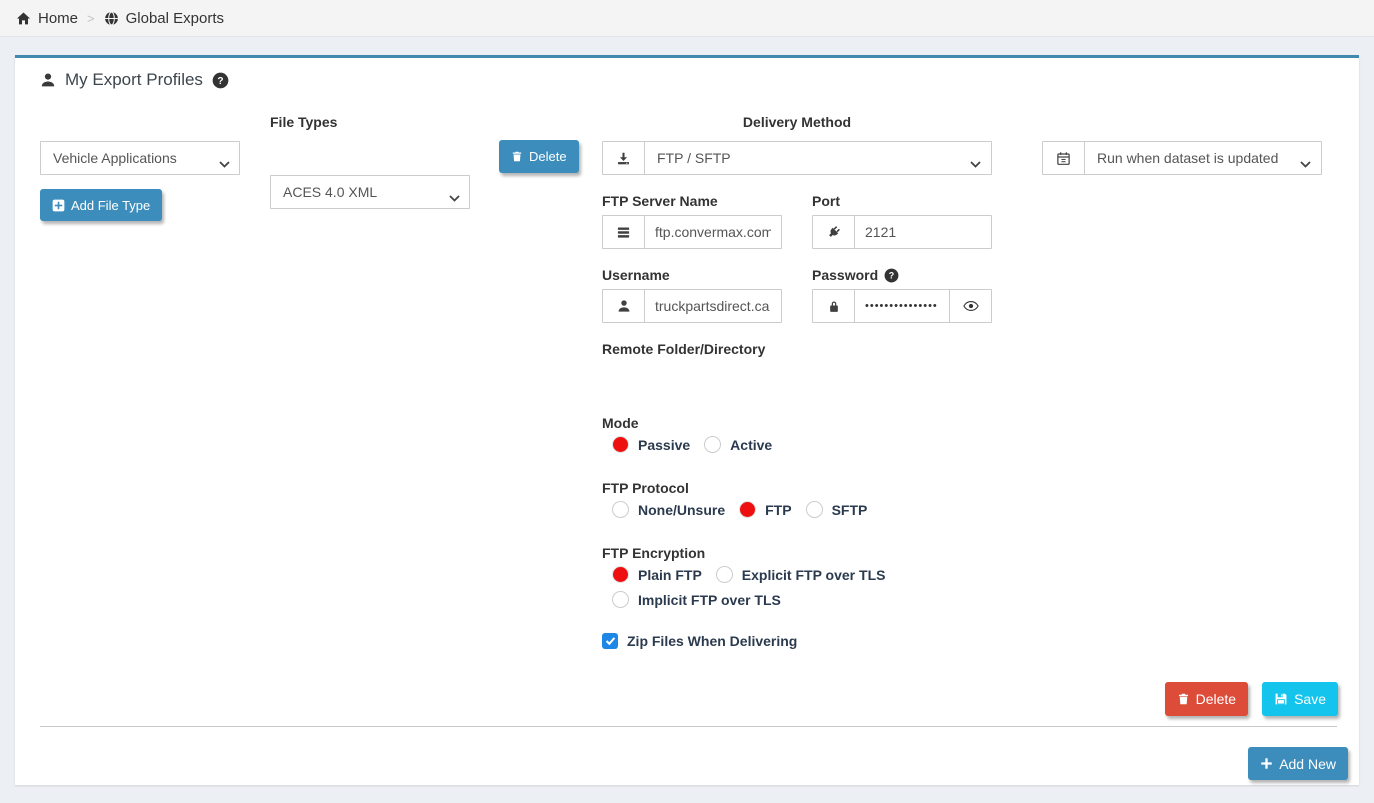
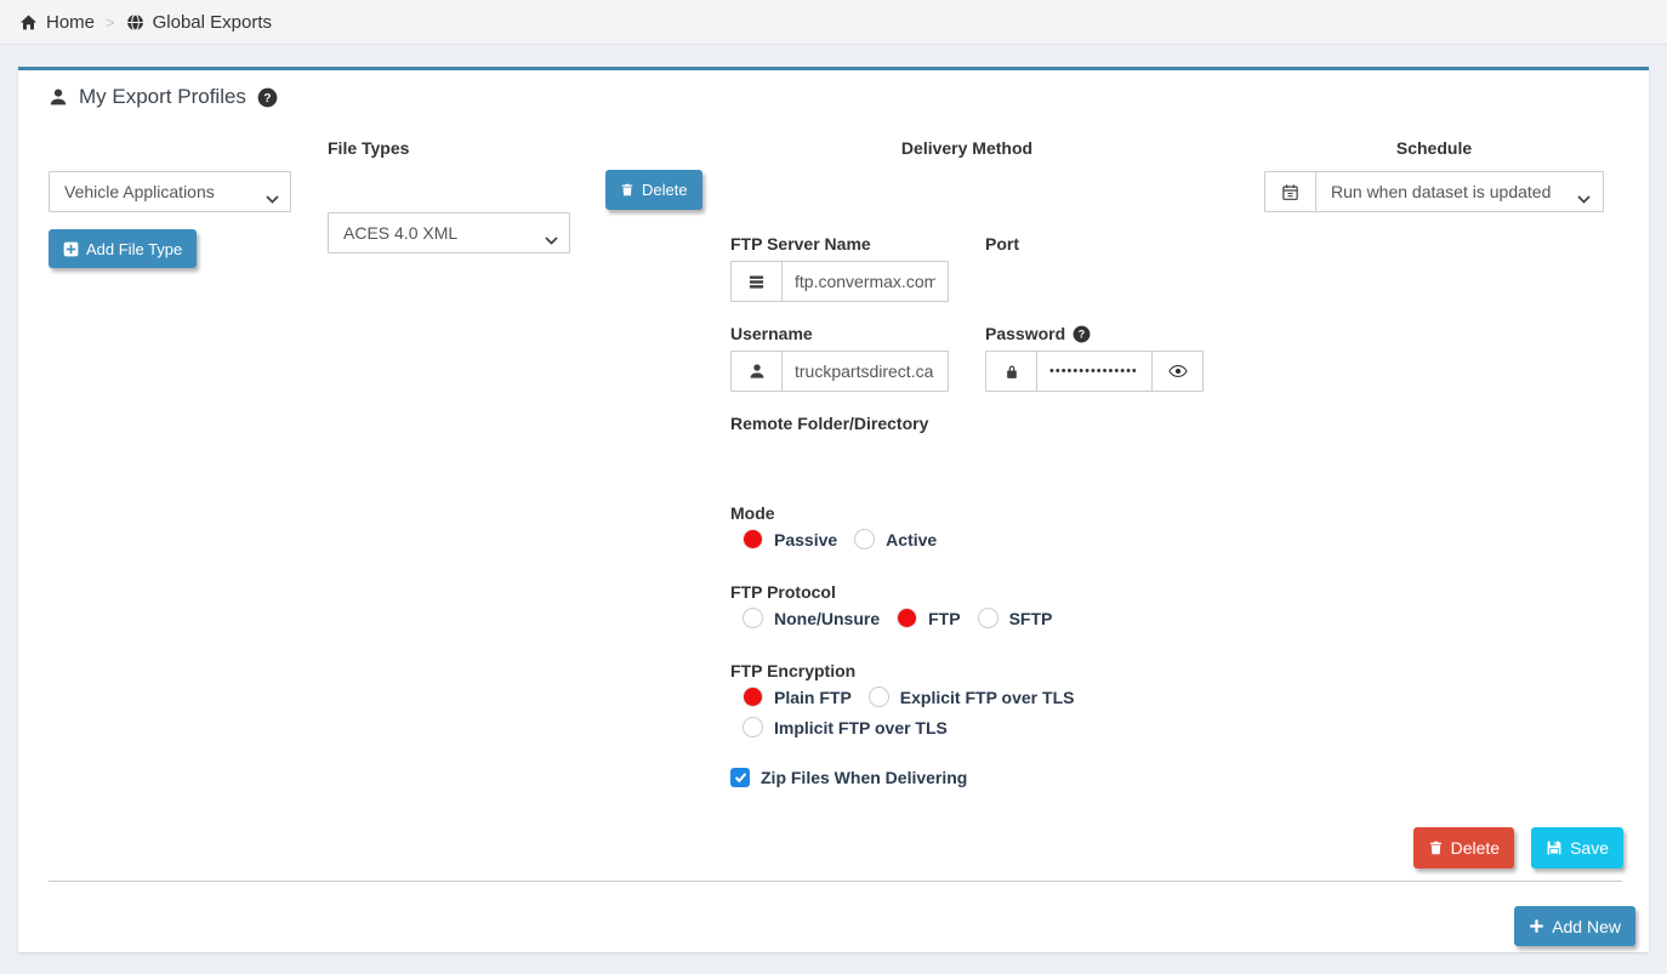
  Home
  >
  Global Exports
  My Export Profiles
  ?
  Vehicle Applications
  Add File Type
  File Types
  ACES 4.0 XML
  Delete
  Delivery Method
- FTP / SFTP
  FTP Server Name
  ftp.convermax.com
  Port
- 2121
  Username
  truckpartsdirect.ca
  Password
  ?
  •••••••••••••••
  Remote Folder/Directory
  Mode
  Passive
  Active
  FTP Protocol
  None/Unsure
  FTP
  SFTP
  FTP Encryption
  Plain FTP
  Explicit FTP over TLS
  Implicit FTP over TLS
  Zip Files When Delivering
+ Schedule
  Run when dataset is updated
  Delete
  Save
  Add New
